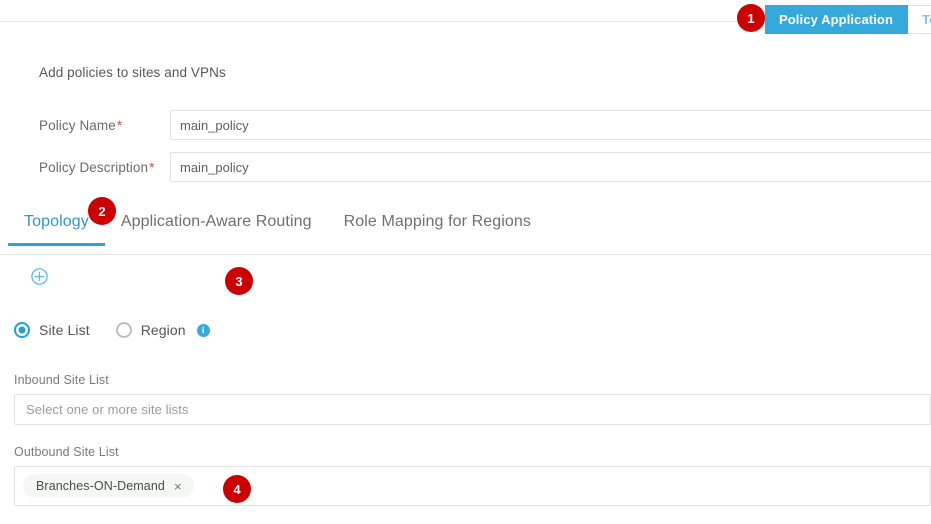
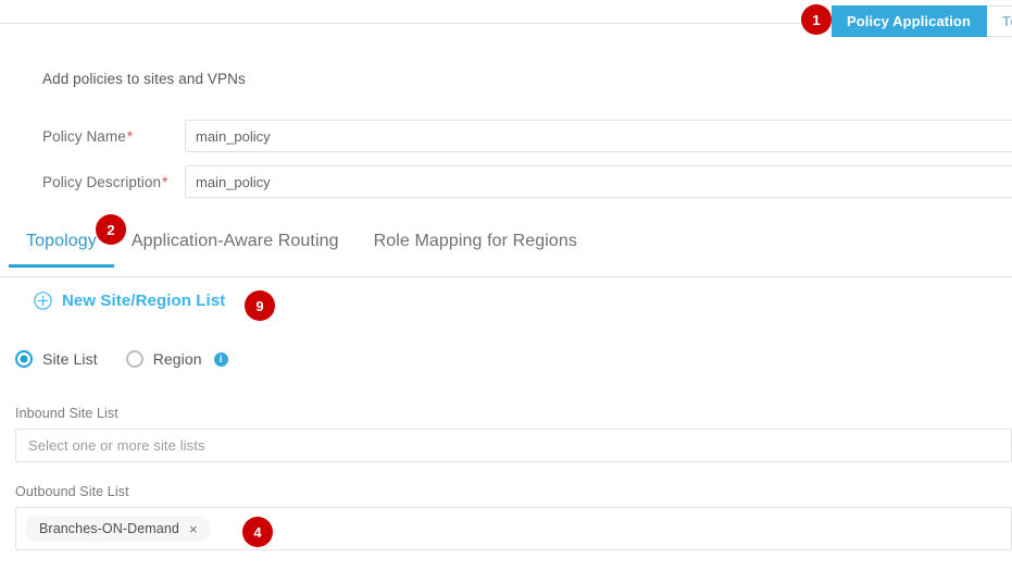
  Policy Application
  1
  2
- 3
+ 9
  4
  Add policies to sites and VPNs
  Policy Name*
  main_policy
  Policy Description*
  main_policy
  Topology
  Application-Aware Routing
  Role Mapping for Regions
+ New Site/Region List
  Site List
  Region
  i
  Inbound Site List
  Select one or more site lists
  Outbound Site List
  Branches-ON-Demand
  ×
